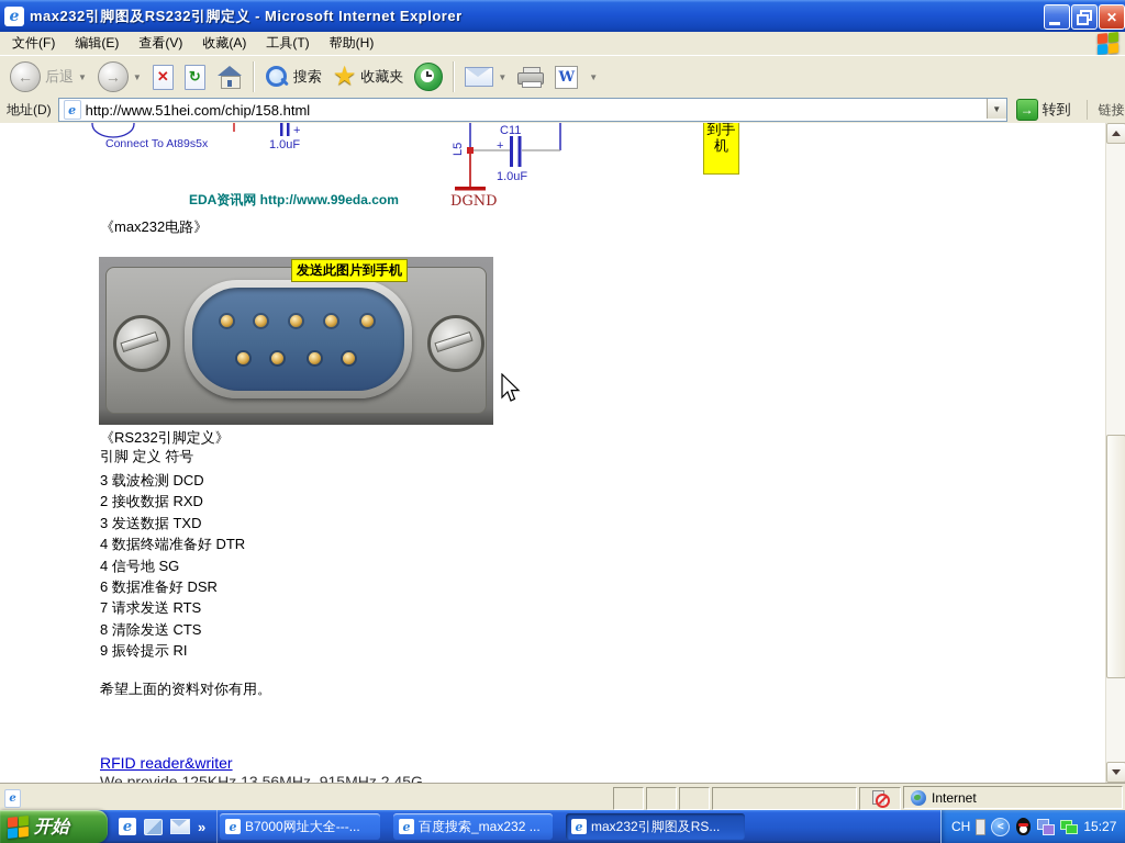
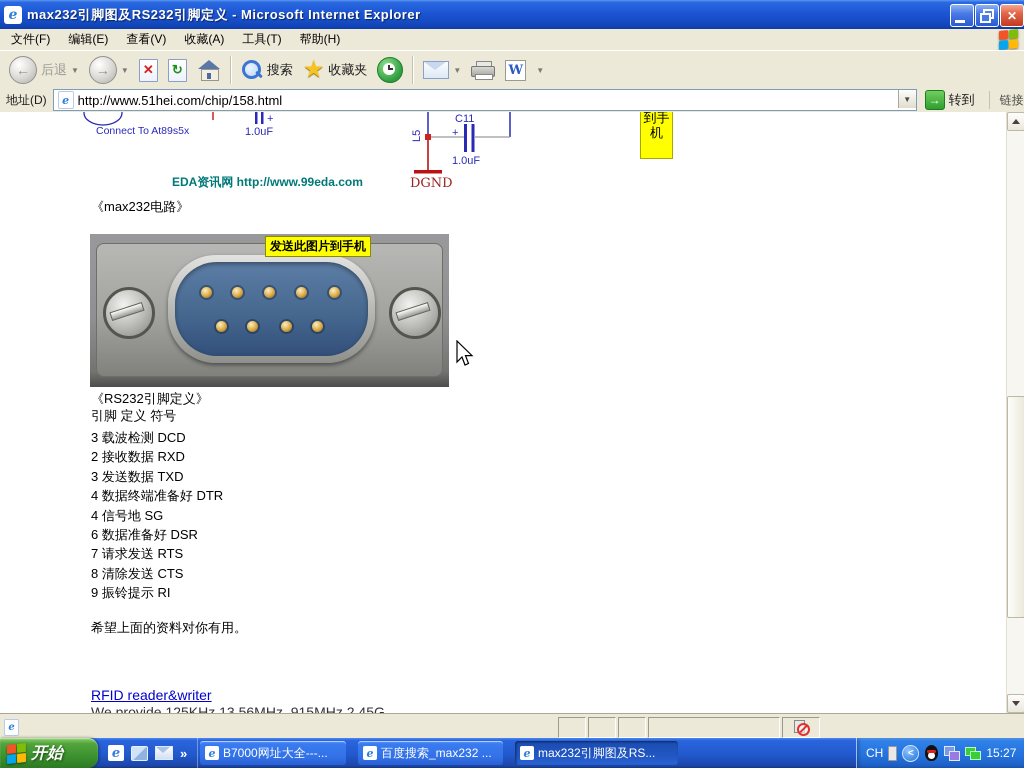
  e
  max232引脚图及RS232引脚定义 - Microsoft Internet Explorer
  ▬
  ✕
  文件(F)
  编辑(E)
  查看(V)
  收藏(A)
  工具(T)
  帮助(H)
  ←
  后退
  ▼
  →
  ▼
  ✕
  ↻
  搜索
  ★
  收藏夹
  ▼
  W
  ▼
  地址(D)
  e
  http://www.51hei.com/chip/158.html
  ▼
  →
  转到
  链接
  Connect To At89s5x
  +
  1.0uF
  C11
  +
  1.0uF
  DGND
  EDA资讯网 http://www.99eda.com
  到手机
  《max232电路》
  发送此图片到手机
  《RS232引脚定义》
  引脚 定义 符号
  3 载波检测 DCD
  2 接收数据 RXD
  3 发送数据 TXD
  4 数据终端准备好 DTR
  4 信号地 SG
  6 数据准备好 DSR
  7 请求发送 RTS
  8 清除发送 CTS
  9 振铃提示 RI
  希望上面的资料对你有用。
  RFID reader&writer
  We provide 125KHz,13.56MHz, 915MHz,2.45G
  e
- Internet
  开始
  e
  »
  e
  B7000网址大全---...
  e
  百度搜索_max232 ...
  e
  max232引脚图及RS...
  CH
  <
  15:27
